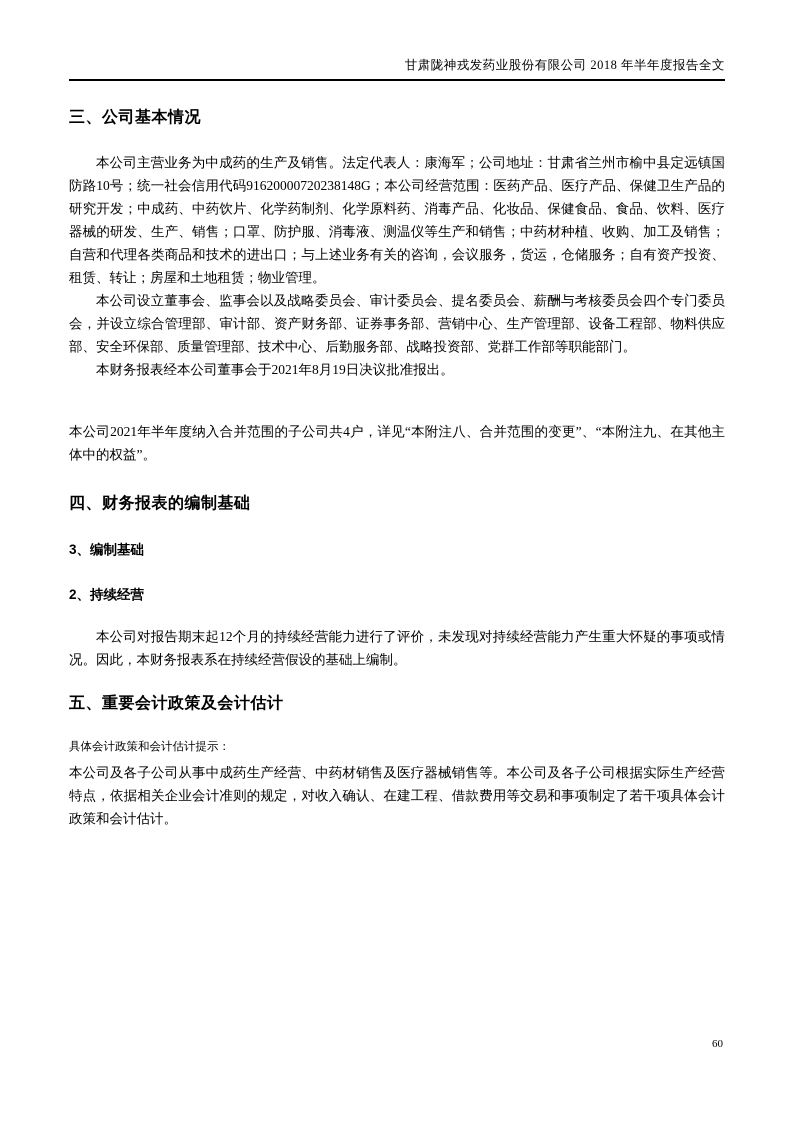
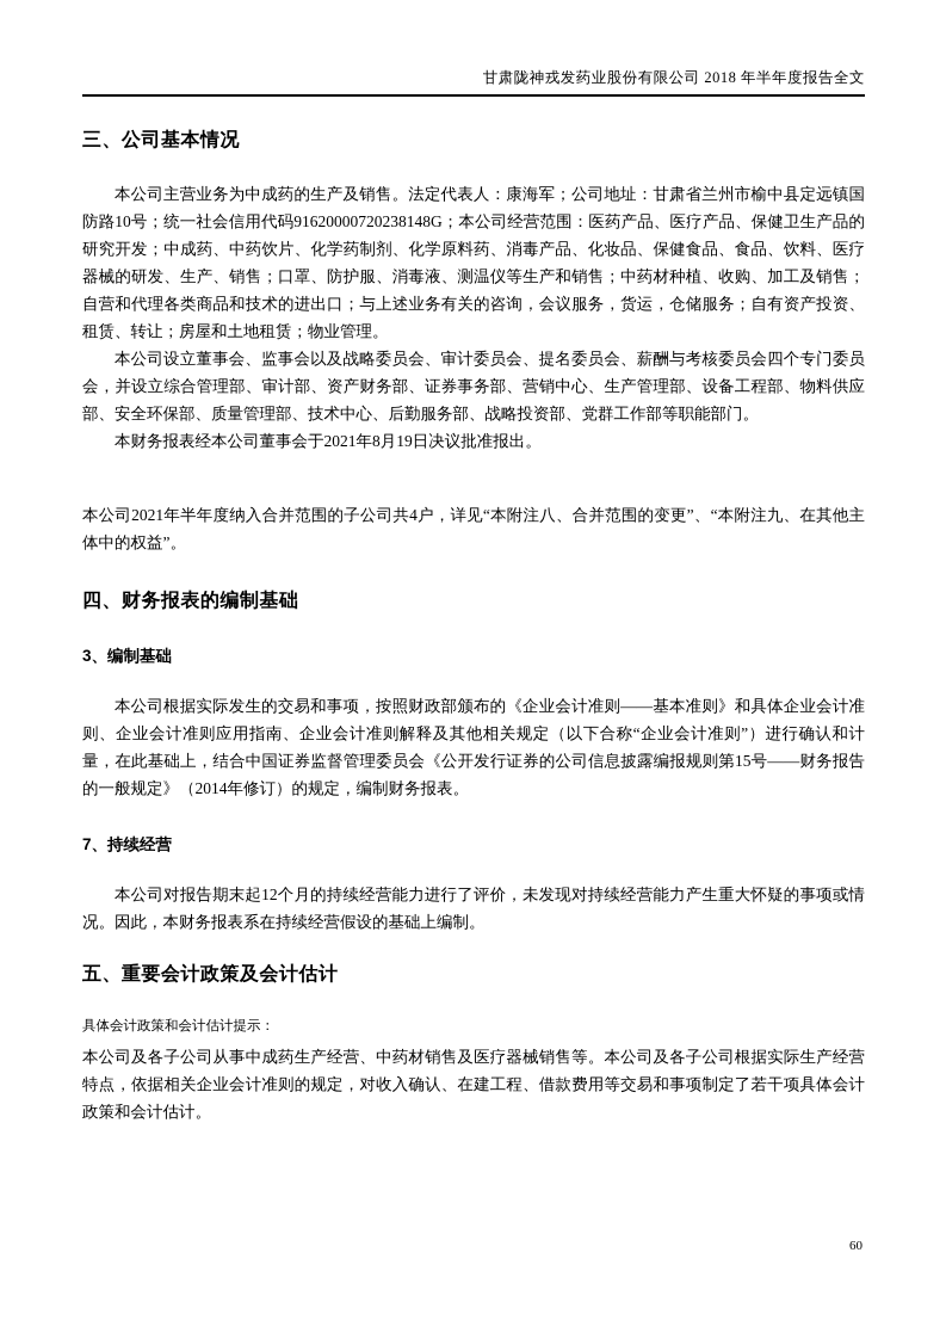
  甘肃陇神戎发药业股份有限公司 2018 年半年度报告全文
  三、公司基本情况
  本公司主营业务为中成药的生产及销售。法定代表人：康海军；公司地址：甘肃省兰州市榆中县定远镇国防路10号；统一社会信用代码91620000720238148G；本公司经营范围：医药产品、医疗产品、保健卫生产品的研究开发；中成药、中药饮片、化学药制剂、化学原料药、消毒产品、化妆品、保健食品、食品、饮料、医疗器械的研发、生产、销售；口罩、防护服、消毒液、测温仪等生产和销售；中药材种植、收购、加工及销售；自营和代理各类商品和技术的进出口；与上述业务有关的咨询，会议服务，货运，仓储服务；自有资产投资、租赁、转让；房屋和土地租赁；物业管理。
  本公司设立董事会、监事会以及战略委员会、审计委员会、提名委员会、薪酬与考核委员会四个专门委员会，并设立综合管理部、审计部、资产财务部、证券事务部、营销中心、生产管理部、设备工程部、物料供应部、安全环保部、质量管理部、技术中心、后勤服务部、战略投资部、党群工作部等职能部门。
  本财务报表经本公司董事会于2021年8月19日决议批准报出。
  本公司2021年半年度纳入合并范围的子公司共4户，详见“本附注八、合并范围的变更”、“本附注九、在其他主体中的权益”。
  四、财务报表的编制基础
  3、编制基础
+ 本公司根据实际发生的交易和事项，按照财政部颁布的《企业会计准则——基本准则》和具体企业会计准则、企业会计准则应用指南、企业会计准则解释及其他相关规定（以下合称“企业会计准则”）进行确认和计量，在此基础上，结合中国证券监督管理委员会《公开发行证券的公司信息披露编报规则第15号——财务报告的一般规定》（2014年修订）的规定，编制财务报表。
- 2、持续经营
+ 7、持续经营
  本公司对报告期末起12个月的持续经营能力进行了评价，未发现对持续经营能力产生重大怀疑的事项或情况。因此，本财务报表系在持续经营假设的基础上编制。
  五、重要会计政策及会计估计
  具体会计政策和会计估计提示：
  本公司及各子公司从事中成药生产经营、中药材销售及医疗器械销售等。本公司及各子公司根据实际生产经营特点，依据相关企业会计准则的规定，对收入确认、在建工程、借款费用等交易和事项制定了若干项具体会计政策和会计估计。
  60
